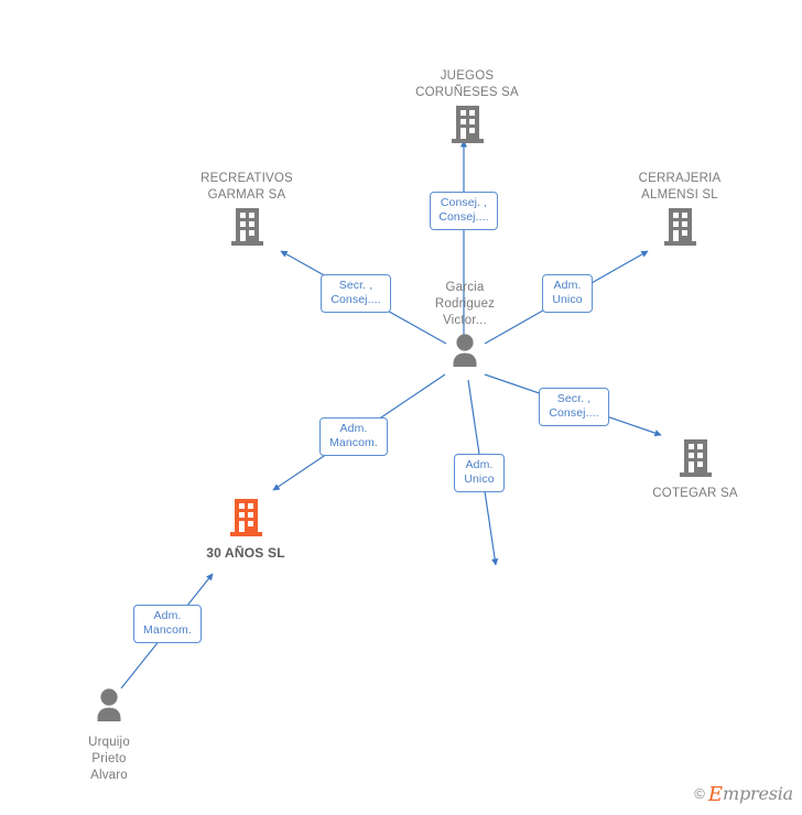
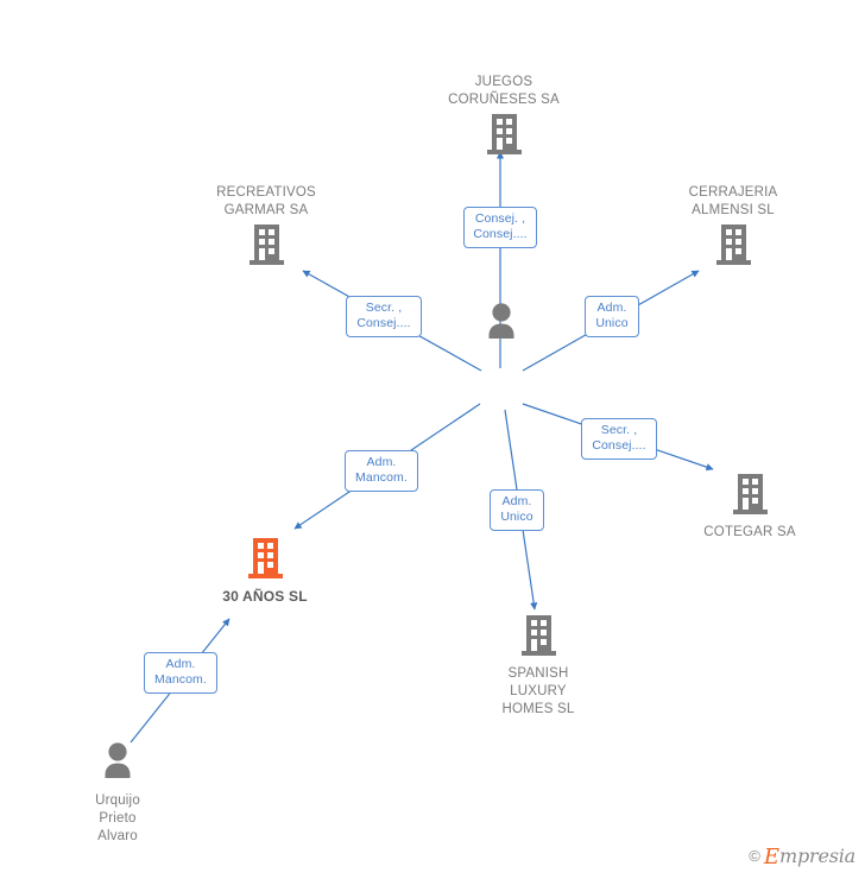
  JUEGOS
  CORUÑESES SA
  RECREATIVOS
  GARMAR SA
  CERRAJERIA
  ALMENSI SL
- Garcia
- Rodriguez
- Victor...
  COTEGAR SA
  30 AÑOS SL
+ SPANISH
+ LUXURY
+ HOMES SL
  Urquijo
  Prieto
  Alvaro
  Consej. ,
  Consej....
  Secr. ,
  Consej....
  Adm.
  Unico
  Secr. ,
  Consej....
  Adm.
  Mancom.
  Adm.
  Unico
  Adm.
  Mancom.
  © Empresia
